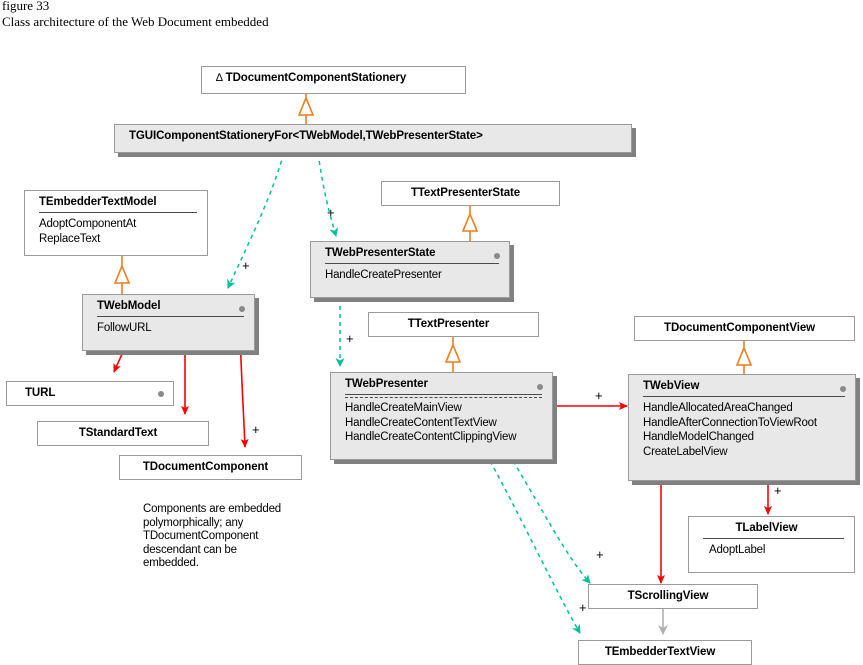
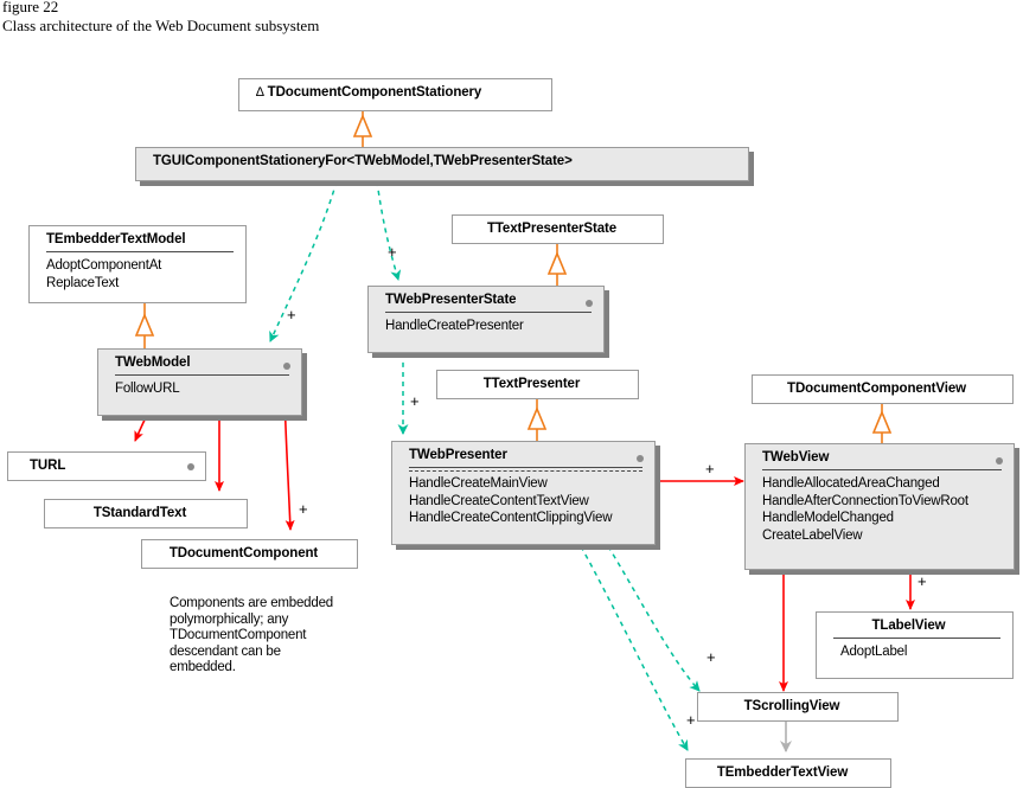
- figure 33
+ figure 22
- Class architecture of the Web Document embedded
+ Class architecture of the Web Document subsystem
  +
  +
  +
  +
  +
  +
  +
  +
  ∆ TDocumentComponentStationery
  TGUIComponentStationeryFor<TWebModel,TWebPresenterState>
  TEmbedderTextModel
  AdoptComponentAt
  ReplaceText
  TTextPresenterState
  TWebPresenterState
  HandleCreatePresenter
  TWebModel
  FollowURL
  TTextPresenter
  TDocumentComponentView
  TURL
  TWebPresenter
  HandleCreateMainView
  HandleCreateContentTextView
  HandleCreateContentClippingView
  TWebView
  HandleAllocatedAreaChanged
  HandleAfterConnectionToViewRoot
  HandleModelChanged
  CreateLabelView
  TStandardText
  TDocumentComponent
  TLabelView
  AdoptLabel
  TScrollingView
  TEmbedderTextView
  Components are embedded
  polymorphically; any
  TDocumentComponent
  descendant can be
  embedded.
